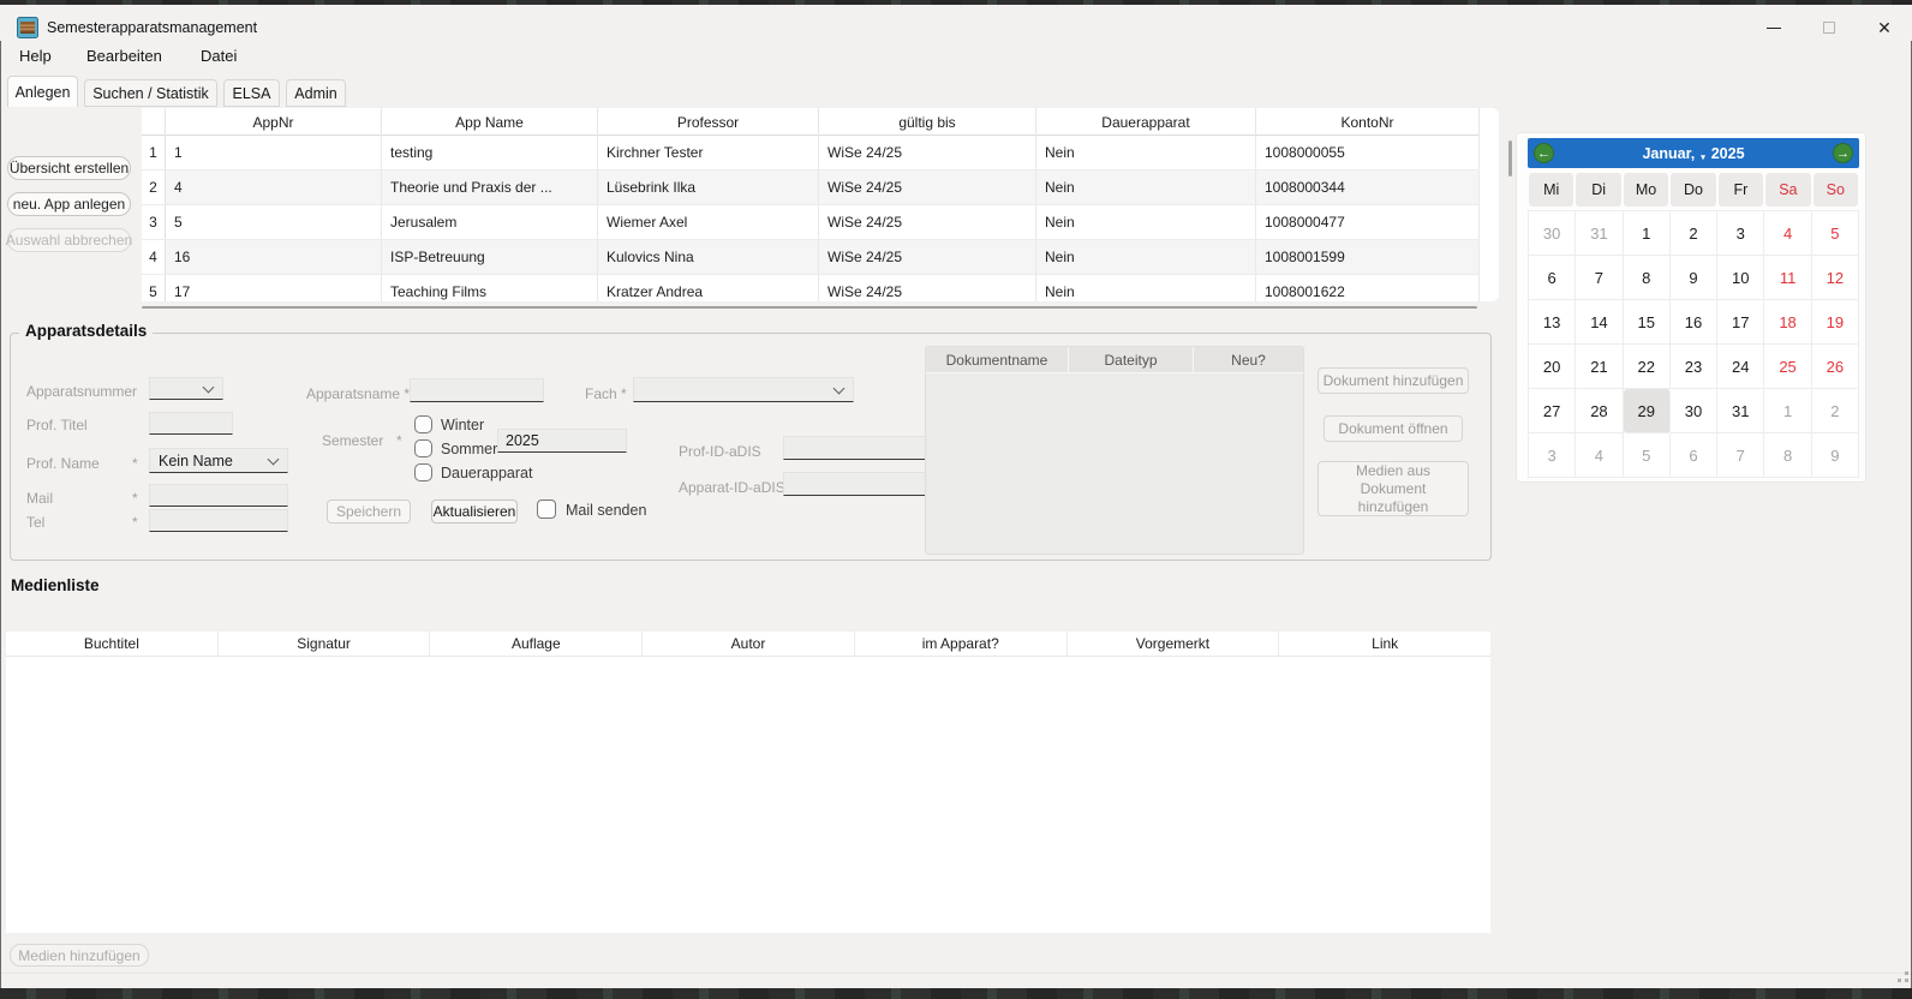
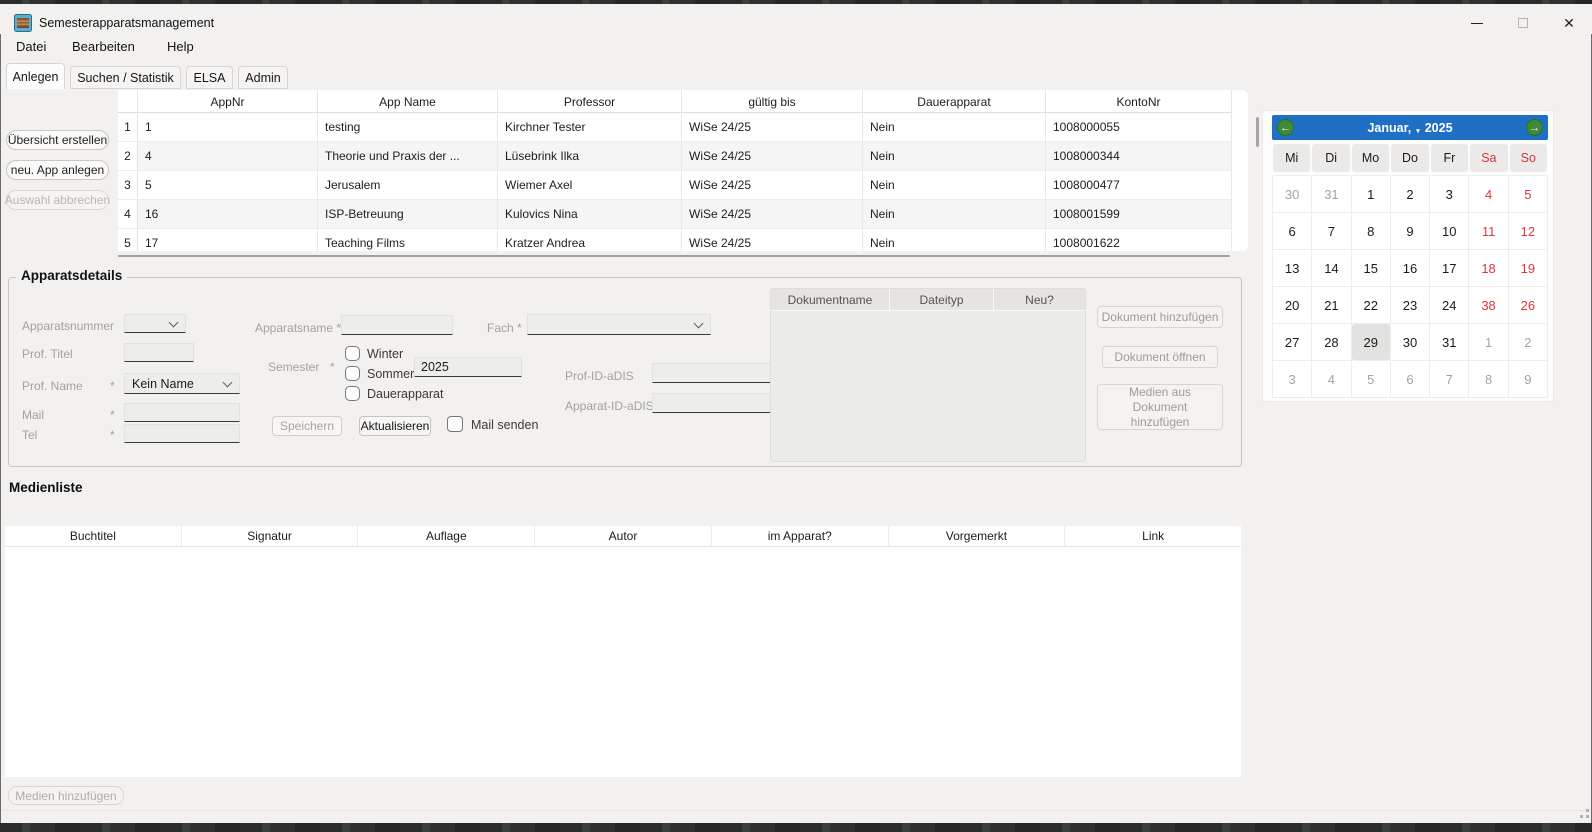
  Semesterapparatsmanagement
  ✕
- Help
+ Datei
  Bearbeiten
- Datei
+ Help
  Anlegen
  Suchen / Statistik
  ELSA
  Admin
  Übersicht erstellen
  neu. App anlegen
  Auswahl abbrechen
  AppNr
  App Name
  Professor
  gültig bis
  Dauerapparat
  KontoNr
  1
  1
  testing
  Kirchner Tester
  WiSe 24/25
  Nein
  1008000055
  2
  4
  Theorie und Praxis der ...
  Lüsebrink Ilka
  WiSe 24/25
  Nein
  1008000344
  3
  5
  Jerusalem
  Wiemer Axel
  WiSe 24/25
  Nein
  1008000477
  4
  16
  ISP-Betreuung
  Kulovics Nina
  WiSe 24/25
  Nein
  1008001599
  5
  17
  Teaching Films
  Kratzer Andrea
  WiSe 24/25
  Nein
  1008001622
  Apparatsdetails
  Apparatsnummer
  Prof. Titel
  Prof. Name
  *
  Kein Name
  Mail
  *
  Tel
  *
  Apparatsname *
  Fach *
  Semester
  *
  Winter
  Sommer
  Dauerapparat
  2025
  Speichern
  Aktualisieren
  Mail senden
  Prof-ID-aDIS
  Apparat-ID-aDIS
  Dokumentname
  Dateityp
  Neu?
  Dokument hinzufügen
  Dokument öffnen
  Medien aus Dokument hinzufügen
  Medienliste
  Buchtitel
  Signatur
  Auflage
  Autor
  im Apparat?
  Vorgemerkt
  Link
  Medien hinzufügen
  ←
  Januar,
  2025
  →
  Mi
  Di
  Mo
  Do
  Fr
  Sa
  So
  30
  31
  1
  2
  3
  4
  5
  6
  7
  8
  9
  10
  11
  12
  13
  14
  15
  16
  17
  18
  19
  20
  21
  22
  23
  24
- 25
+ 38
  26
  27
  28
  29
  30
  31
  1
  2
  3
  4
  5
  6
  7
  8
  9
